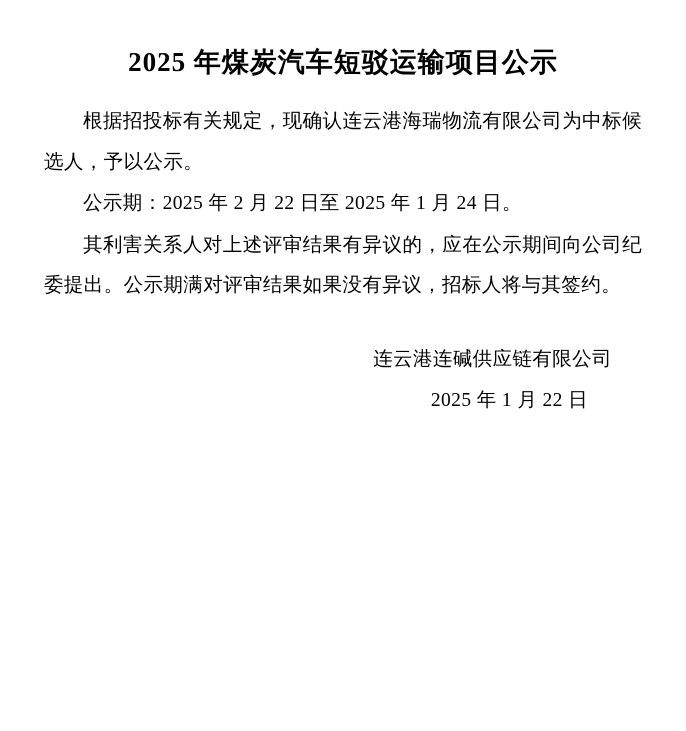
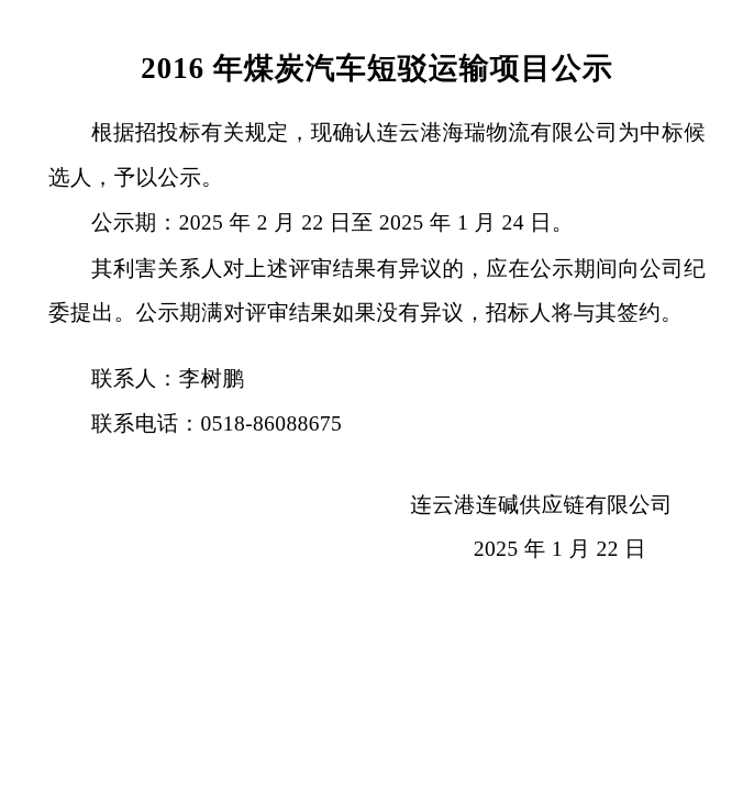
- 2025 年煤炭汽车短驳运输项目公示
+ 2016 年煤炭汽车短驳运输项目公示
  根据招投标有关规定，现确认连云港海瑞物流有限公司为中标候选人，予以公示。
  公示期：2025 年 2 月 22 日至 2025 年 1 月 24 日。
  其利害关系人对上述评审结果有异议的，应在公示期间向公司纪委提出。公示期满对评审结果如果没有异议，招标人将与其签约。
+ 联系人：李树鹏
+ 联系电话：0518-86088675
  连云港连碱供应链有限公司
  2025 年 1 月 22 日
